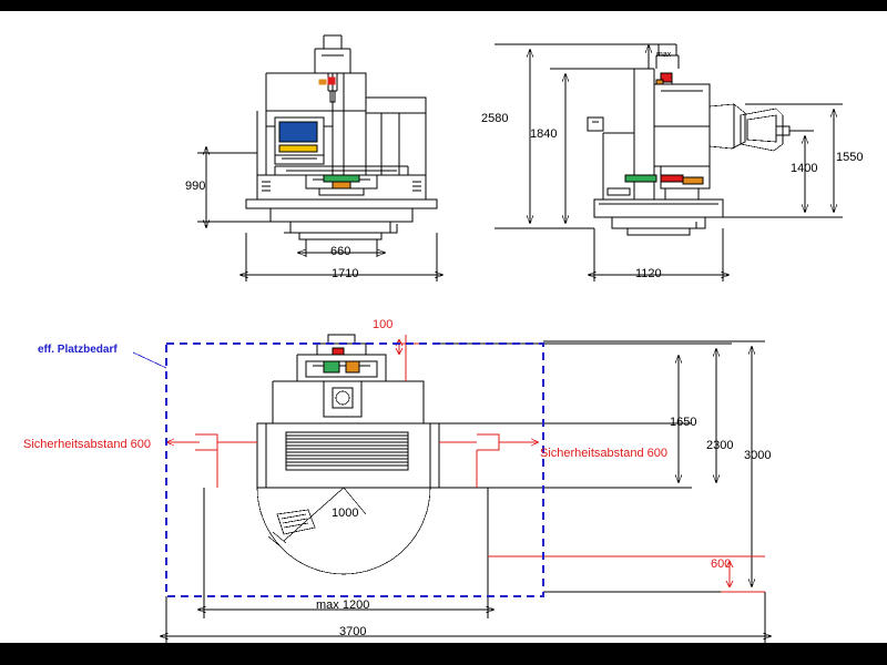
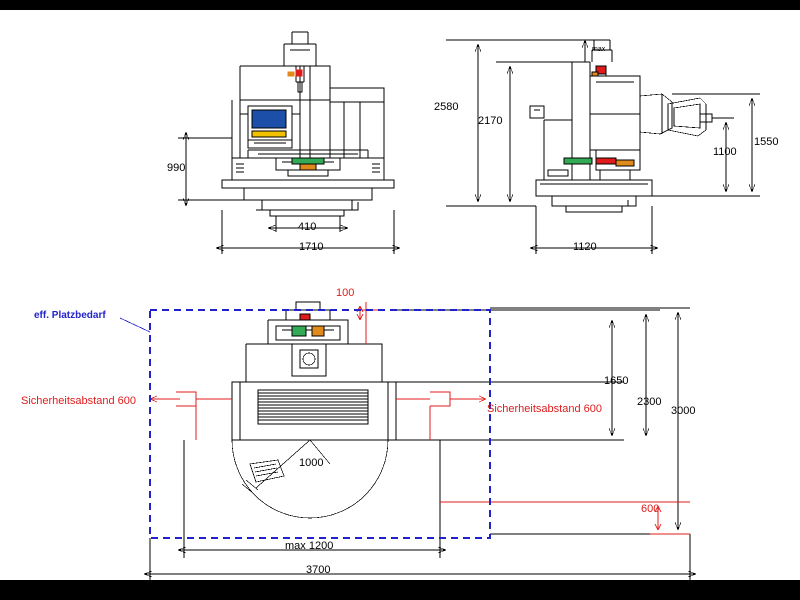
  1710
- 660
+ 410
  990
  2580
- 1840
+ 2170
  1550
- 1400
+ 1100
  1120
  eff. Platzbedarf
  Sicherheitsabstand 600
  Sicherheitsabstand 600
  100
  600
  1650
  2300
  3000
  max 1200
  3700
  1000
